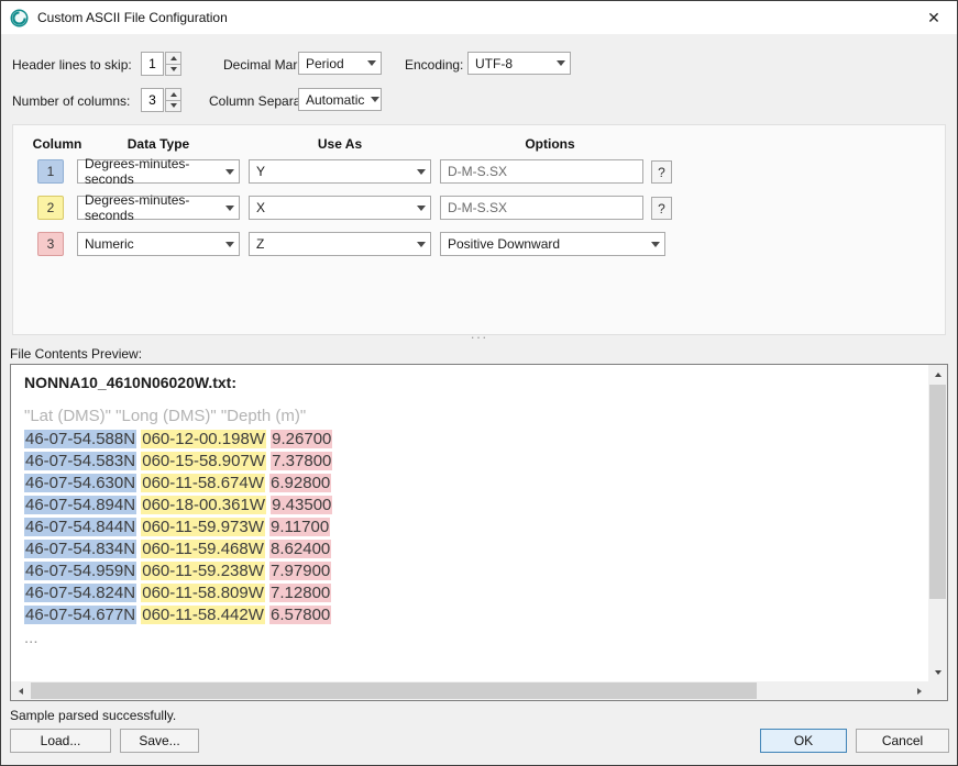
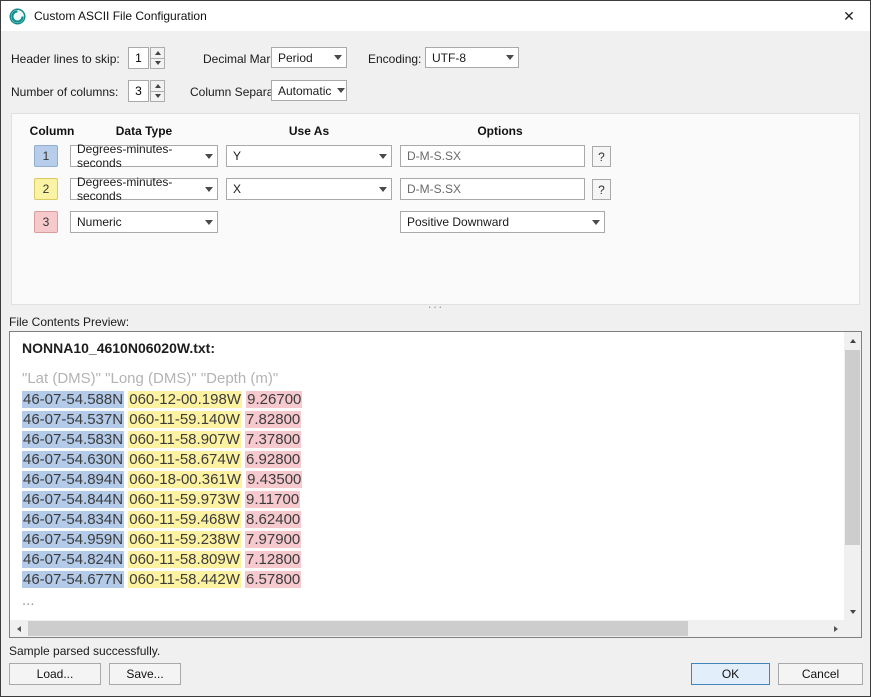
  Custom ASCII File Configuration
  ✕
  Header lines to skip:
  1
  Decimal Mar
  Period
  Encoding:
  UTF-8
  Number of columns:
  3
  Automatic
  Column
  Data Type
  Use As
  Options
  1
  Degrees-minutes-seconds
  Y
  D-M-S.SX
  ?
  2
  Degrees-minutes-seconds
  X
  D-M-S.SX
  ?
  3
  Numeric
- Z
  Positive Downward
  ···
  File Contents Preview:
  NONNA10_4610N06020W.txt:
  "Lat (DMS)" "Long (DMS)" "Depth (m)"
  46-07-54.588N 060-12-00.198W 9.26700
+ 46-07-54.537N 060-11-59.140W 7.82800
- 46-07-54.583N 060-15-58.907W 7.37800
+ 46-07-54.583N 060-11-58.907W 7.37800
  46-07-54.630N 060-11-58.674W 6.92800
  46-07-54.894N 060-18-00.361W 9.43500
  46-07-54.844N 060-11-59.973W 9.11700
  46-07-54.834N 060-11-59.468W 8.62400
  46-07-54.959N 060-11-59.238W 7.97900
  46-07-54.824N 060-11-58.809W 7.12800
  46-07-54.677N 060-11-58.442W 6.57800
  ...
  Sample parsed successfully.
  Load...
  Save...
  OK
  Cancel
